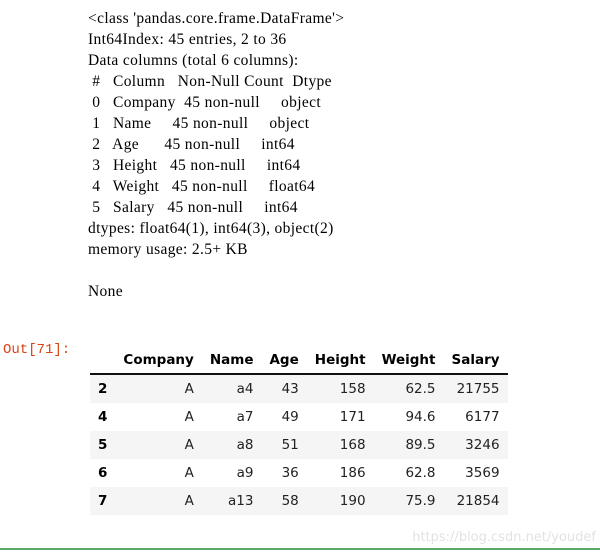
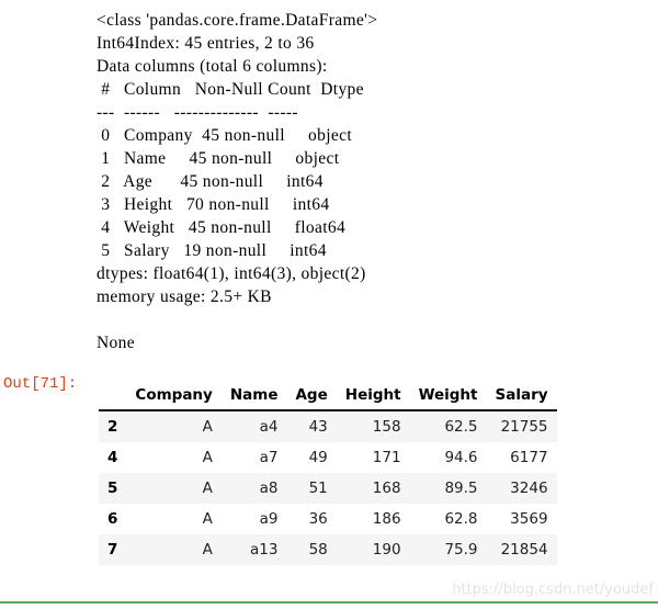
  <class 'pandas.core.frame.DataFrame'>
  Int64Index: 45 entries, 2 to 36
  Data columns (total 6 columns):
  # Column Non-Null Count Dtype
+ --- ------ -------------- -----
  0 Company 45 non-null object
  1 Name 45 non-null object
  2 Age 45 non-null int64
- 3 Height 45 non-null int64
+ 3 Height 70 non-null int64
  4 Weight 45 non-null float64
- 5 Salary 45 non-null int64
+ 5 Salary 19 non-null int64
  dtypes: float64(1), int64(3), object(2)
  memory usage: 2.5+ KB
  None
  Out[71]:
  	Company	Name	Age	Height	Weight	Salary
  2	A	a4	43	158	62.5	21755
  4	A	a7	49	171	94.6	6177
  5	A	a8	51	168	89.5	3246
  6	A	a9	36	186	62.8	3569
  7	A	a13	58	190	75.9	21854
  https://blog.csdn.net/youdef
